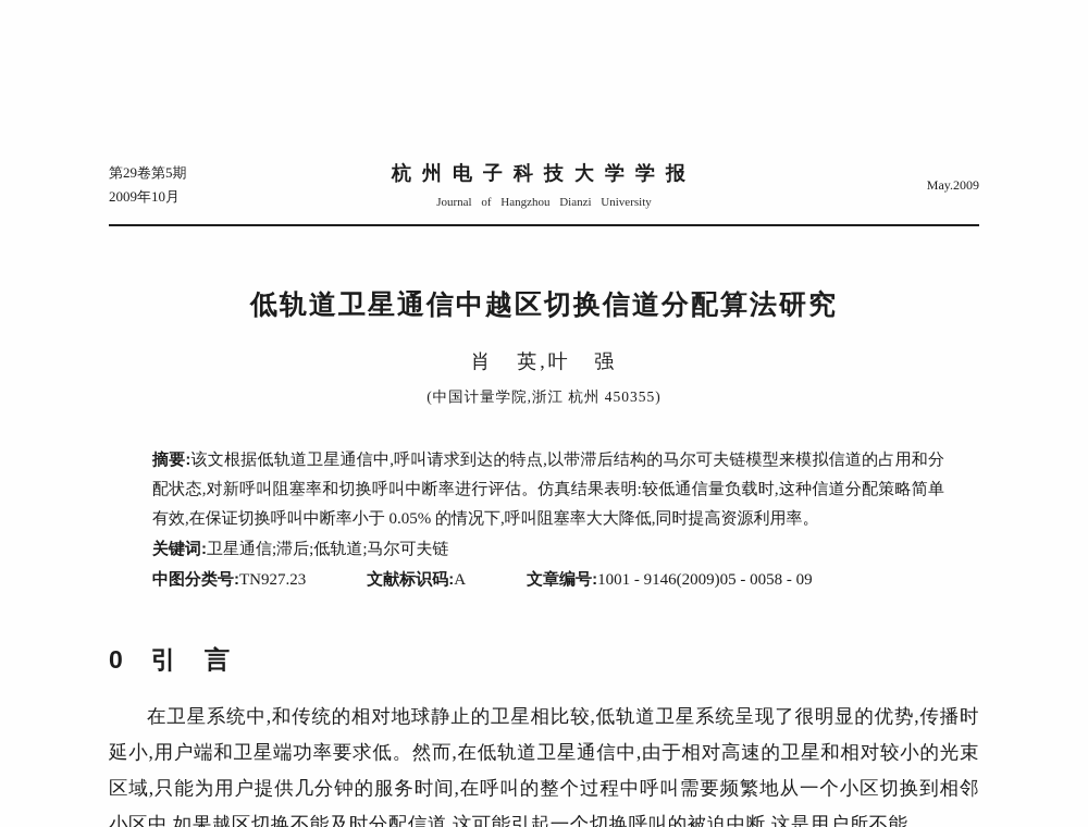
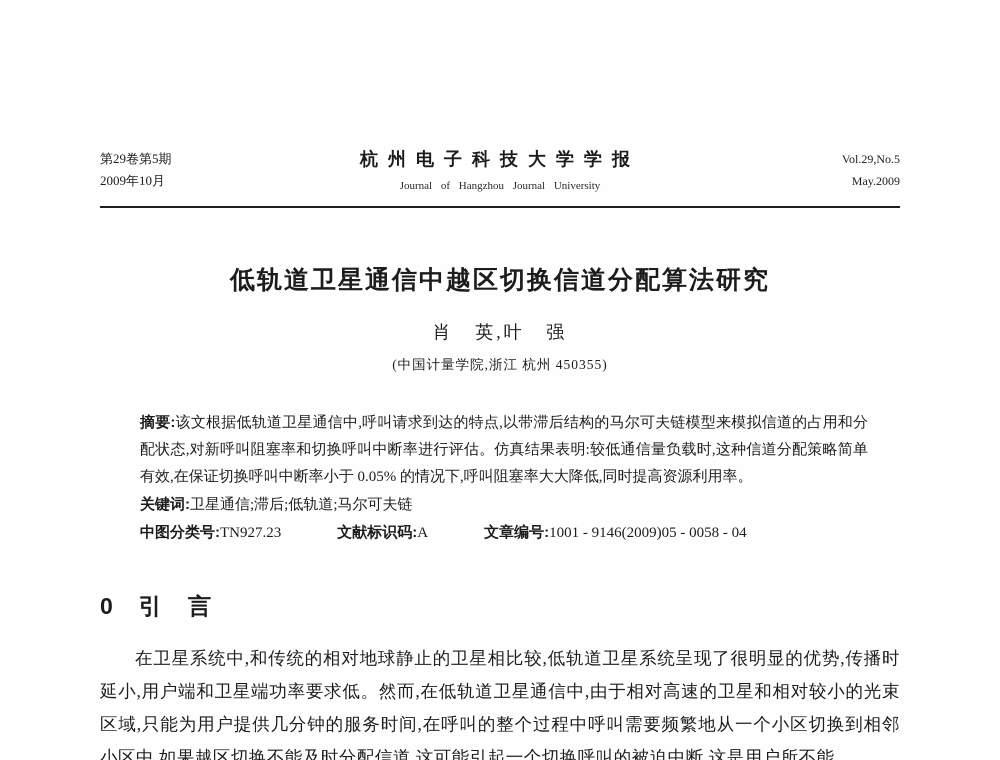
  第29卷第5期
  2009年10月
  杭州电子科技大学学报
- Journal of Hangzhou Dianzi University
+ Journal of Hangzhou Journal University
+ Vol.29,No.5
  May.2009
  低轨道卫星通信中越区切换信道分配算法研究
  肖 英,叶 强
  (中国计量学院,浙江 杭州 450355)
  摘要:该文根据低轨道卫星通信中,呼叫请求到达的特点,以带滞后结构的马尔可夫链模型来模拟信道的占用和分配状态,对新呼叫阻塞率和切换呼叫中断率进行评估。仿真结果表明:较低通信量负载时,这种信道分配策略简单有效,在保证切换呼叫中断率小于 0.05% 的情况下,呼叫阻塞率大大降低,同时提高资源利用率。
  关键词:卫星通信;滞后;低轨道;马尔可夫链
  中图分类号:TN927.23
  文献标识码:A
- 文章编号:1001 - 9146(2009)05 - 0058 - 09
+ 文章编号:1001 - 9146(2009)05 - 0058 - 04
  0 引 言
  在卫星系统中,和传统的相对地球静止的卫星相比较,低轨道卫星系统呈现了很明显的优势,传播时延小,用户端和卫星端功率要求低。然而,在低轨道卫星通信中,由于相对高速的卫星和相对较小的光束区域,只能为用户提供几分钟的服务时间,在呼叫的整个过程中呼叫需要频繁地从一个小区切换到相邻小区中,如果越区切换不能及时分配信道,这可能引起一个切换呼叫的被迫中断,这是用户所不能
